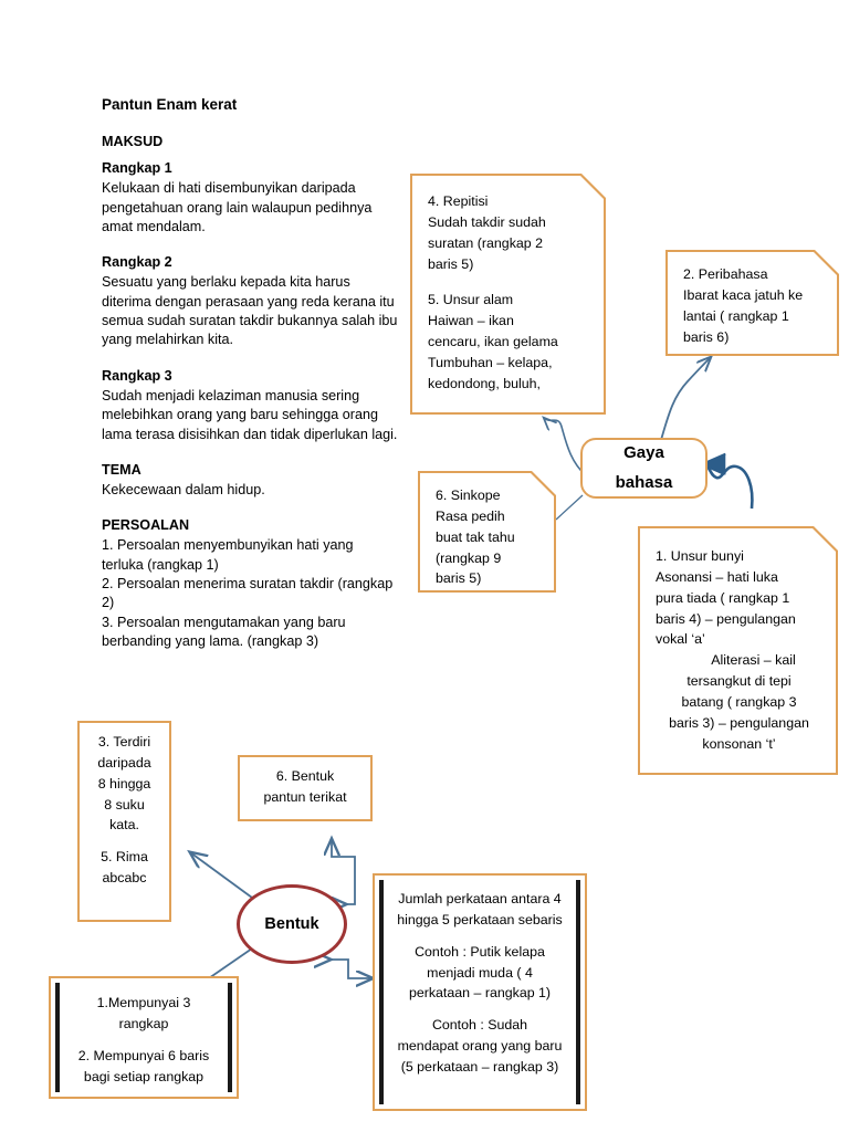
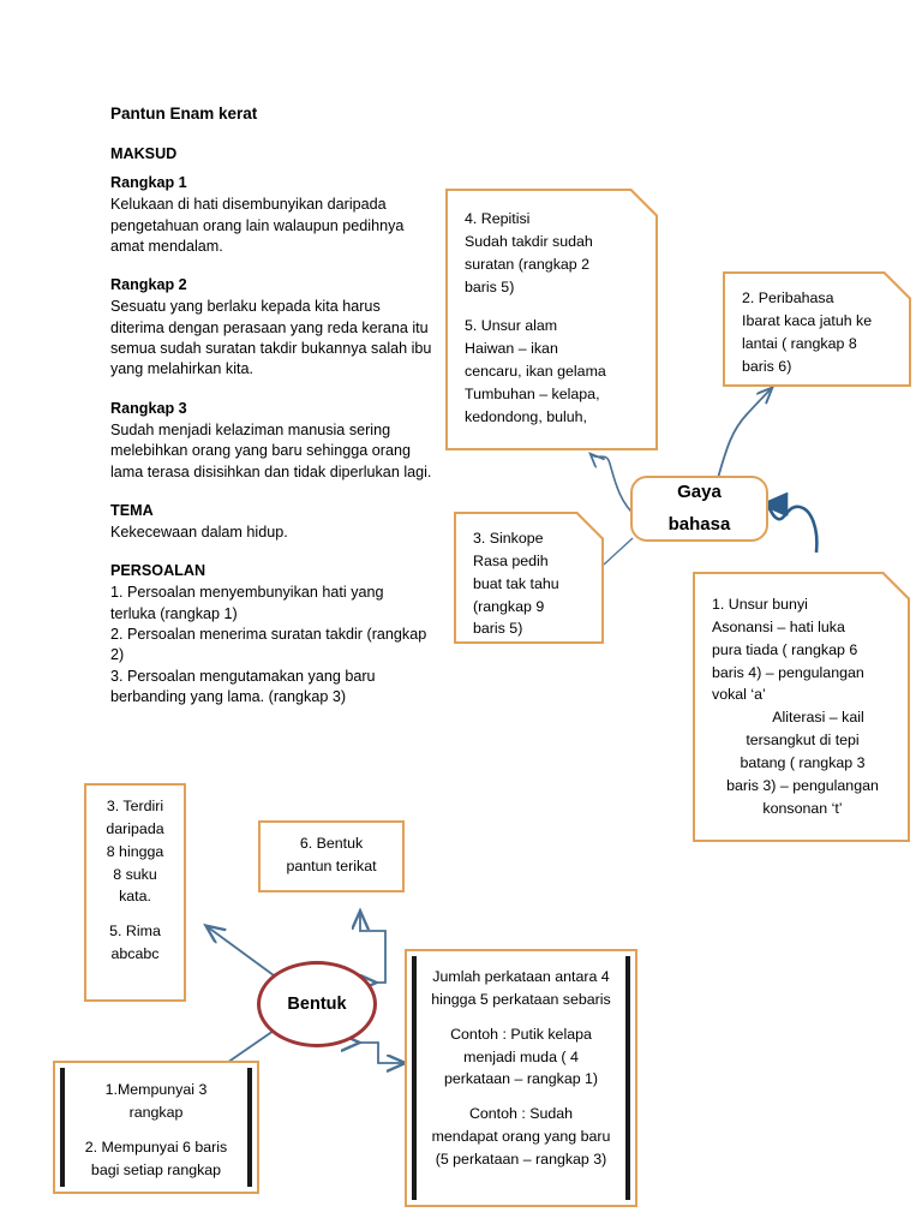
  Pantun Enam kerat
  MAKSUD
  Rangkap 1
  Kelukaan di hati disembunyikan daripada pengetahuan orang lain walaupun pedihnya amat mendalam.
  Rangkap 2
  Sesuatu yang berlaku kepada kita harus diterima dengan perasaan yang reda kerana itu semua sudah suratan takdir bukannya salah ibu yang melahirkan kita.
  Rangkap 3
  Sudah menjadi kelaziman manusia sering melebihkan orang yang baru sehingga orang lama terasa disisihkan dan tidak diperlukan lagi.
  TEMA
  Kekecewaan dalam hidup.
  PERSOALAN
  1. Persoalan menyembunyikan hati yang terluka (rangkap 1)
  2. Persoalan menerima suratan takdir (rangkap 2)
  3. Persoalan mengutamakan yang baru berbanding yang lama. (rangkap 3)
  4. Repitisi
  Sudah takdir sudah
  suratan (rangkap 2
  baris 5)
  5. Unsur alam
  Haiwan – ikan
  cencaru, ikan gelama
  Tumbuhan – kelapa,
  kedondong, buluh,
  2. Peribahasa
  Ibarat kaca jatuh ke
- lantai ( rangkap 1
+ lantai ( rangkap 8
  baris 6)
- 6. Sinkope
+ 3. Sinkope
  Rasa pedih
  buat tak tahu
  (rangkap 9
  baris 5)
  1. Unsur bunyi
  Asonansi – hati luka
- pura tiada ( rangkap 1
+ pura tiada ( rangkap 6
  baris 4) – pengulangan
  vokal ‘a’
  Aliterasi – kail
  tersangkut di tepi
  batang ( rangkap 3
  baris 3) – pengulangan
  konsonan ‘t’
  Gaya
  bahasa
  3. Terdiri
  daripada
  8 hingga
  8 suku
  kata.
  5. Rima
  abcabc
  6. Bentuk
  pantun terikat
  1.Mempunyai 3
  rangkap
  2. Mempunyai 6 baris
  bagi setiap rangkap
  Jumlah perkataan antara 4
  hingga 5 perkataan sebaris
  Contoh : Putik kelapa
  menjadi muda ( 4
  perkataan – rangkap 1)
  Contoh : Sudah
  mendapat orang yang baru
  (5 perkataan – rangkap 3)
  Bentuk
